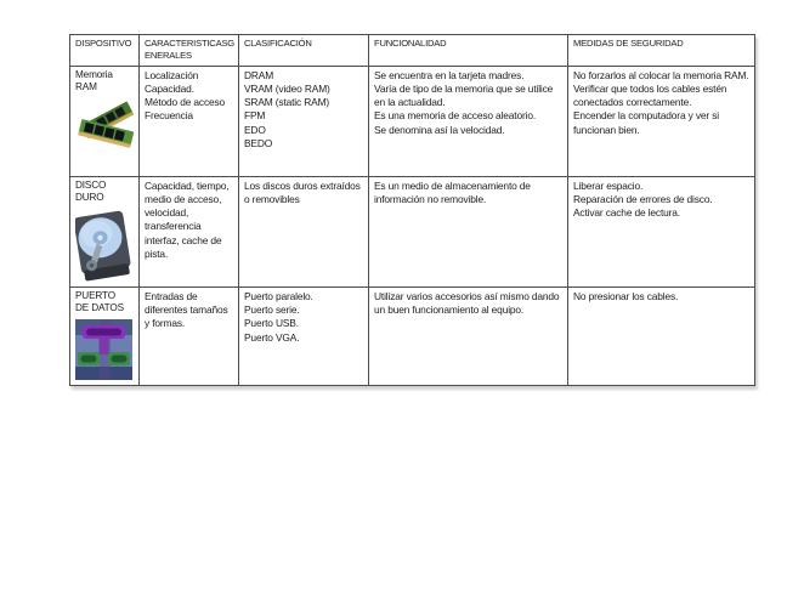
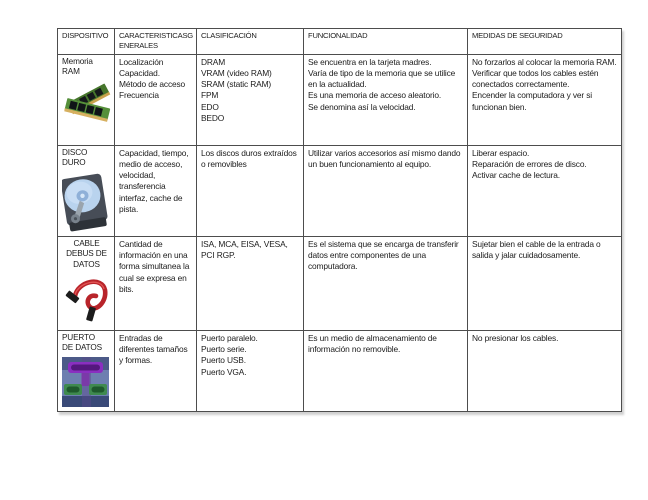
  DISPOSITIVO	CARACTERISTICASG ENERALES	CLASIFICACIÓN	FUNCIONALIDAD	MEDIDAS DE SEGURIDAD
  Memoria RAM	Localización Capacidad. Método de acceso Frecuencia	DRAM VRAM (video RAM) SRAM (static RAM) FPM EDO BEDO	Se encuentra en la tarjeta madres. Varía de tipo de la memoria que se utilice en la actualidad. Es una memoria de acceso aleatorio. Se denomina así la velocidad.	No forzarlos al colocar la memoria RAM. Verificar que todos los cables estén conectados correctamente. Encender la computadora y ver si funcionan bien.
- DISCO DURO	Capacidad, tiempo, medio de acceso, velocidad, transferencia interfaz, cache de pista.	Los discos duros extraídos o removibles	Es un medio de almacenamiento de información no removible.	Liberar espacio. Reparación de errores de disco. Activar cache de lectura.
+ DISCO DURO	Capacidad, tiempo, medio de acceso, velocidad, transferencia interfaz, cache de pista.	Los discos duros extraídos o removibles	Utilizar varios accesorios así mismo dando un buen funcionamiento al equipo.	Liberar espacio. Reparación de errores de disco. Activar cache de lectura.
+ CABLE DEBUS DE DATOS	Cantidad de información en una forma simultanea la cual se expresa en bits.	ISA, MCA, EISA, VESA, PCI RGP.	Es el sistema que se encarga de transferir datos entre componentes de una computadora.	Sujetar bien el cable de la entrada o salida y jalar cuidadosamente.
- PUERTO DE DATOS	Entradas de diferentes tamaños y formas.	Puerto paralelo. Puerto serie. Puerto USB. Puerto VGA.	Utilizar varios accesorios así mismo dando un buen funcionamiento al equipo.	No presionar los cables.
+ PUERTO DE DATOS	Entradas de diferentes tamaños y formas.	Puerto paralelo. Puerto serie. Puerto USB. Puerto VGA.	Es un medio de almacenamiento de información no removible.	No presionar los cables.
